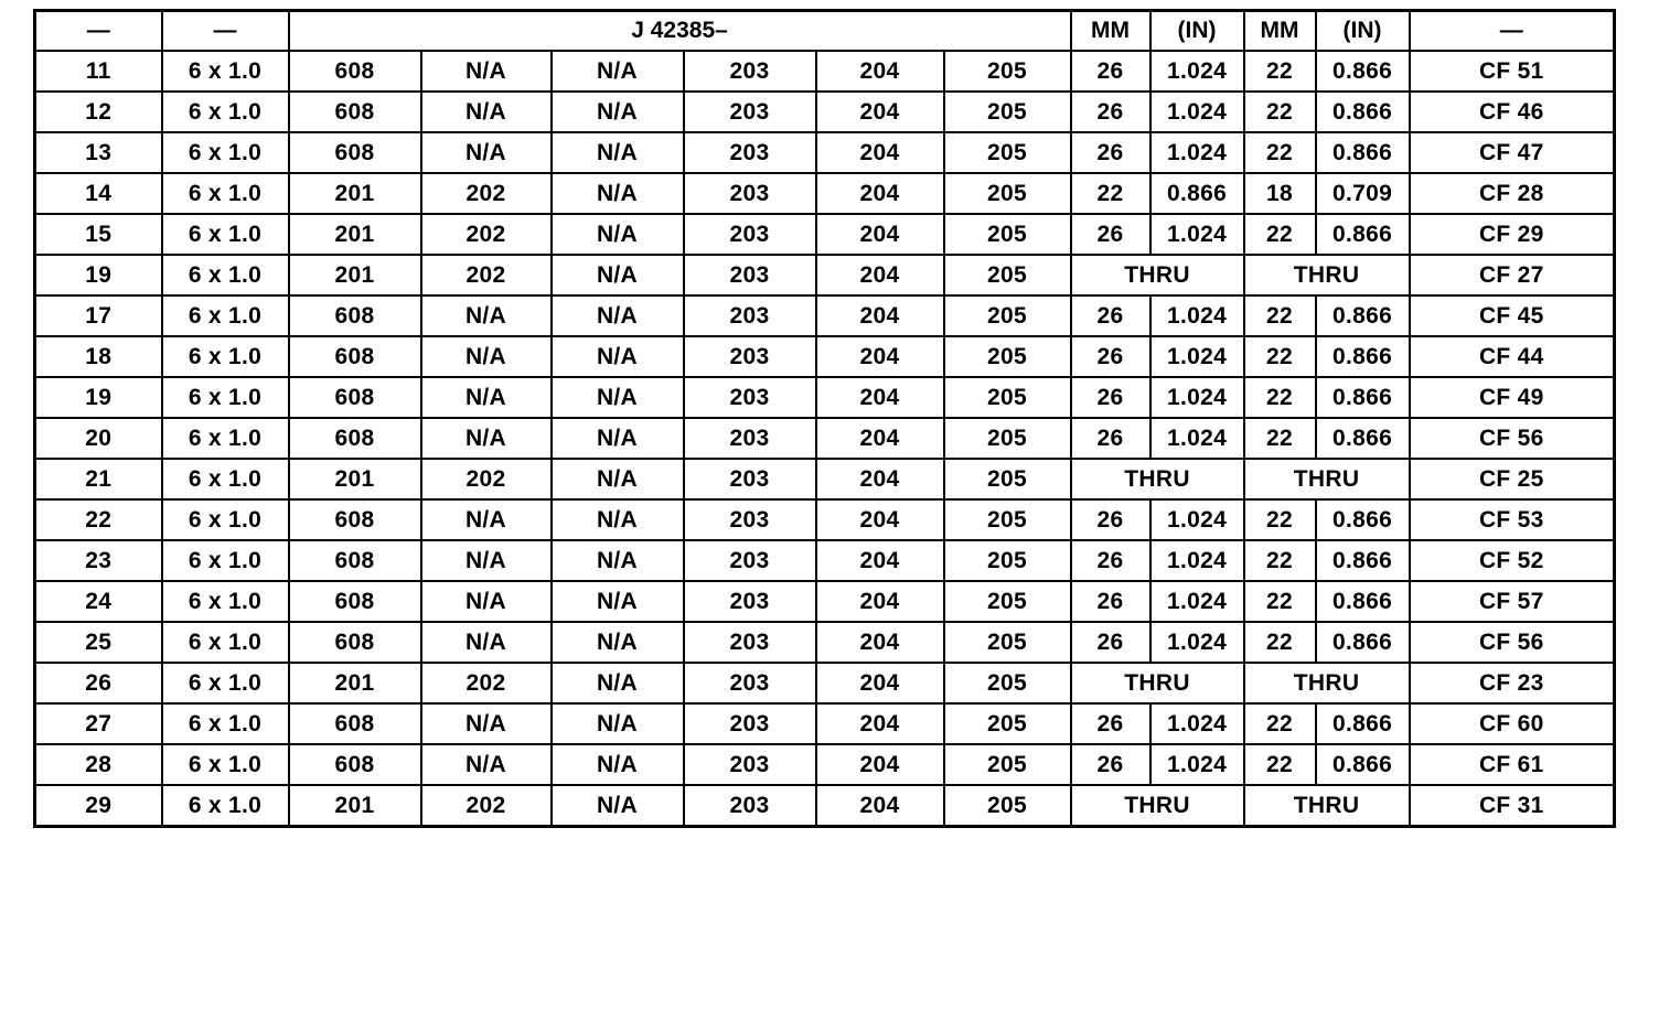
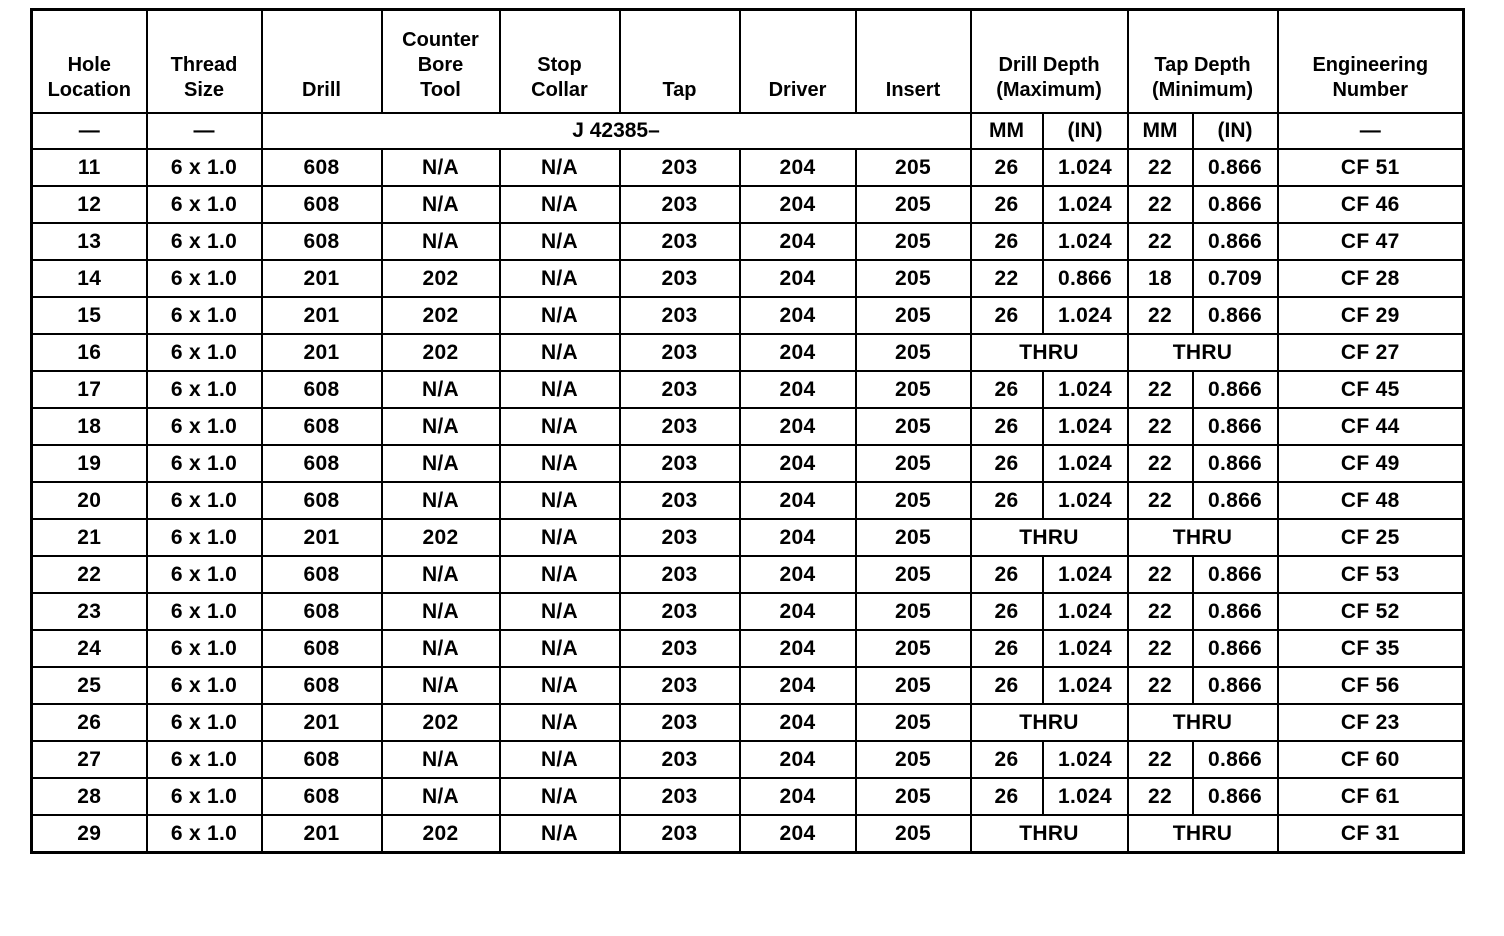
+ Hole Location	Thread Size	Drill	Counter Bore Tool	Stop Collar	Tap	Driver	Insert	Drill Depth (Maximum)	Tap Depth (Minimum)	Engineering Number
  —	—	J 42385–	MM	(IN)	MM	(IN)	—
  11	6 x 1.0	608	N/A	N/A	203	204	205	26	1.024	22	0.866	CF 51
  12	6 x 1.0	608	N/A	N/A	203	204	205	26	1.024	22	0.866	CF 46
  13	6 x 1.0	608	N/A	N/A	203	204	205	26	1.024	22	0.866	CF 47
  14	6 x 1.0	201	202	N/A	203	204	205	22	0.866	18	0.709	CF 28
  15	6 x 1.0	201	202	N/A	203	204	205	26	1.024	22	0.866	CF 29
- 19	6 x 1.0	201	202	N/A	203	204	205	THRU	THRU	CF 27
+ 16	6 x 1.0	201	202	N/A	203	204	205	THRU	THRU	CF 27
  17	6 x 1.0	608	N/A	N/A	203	204	205	26	1.024	22	0.866	CF 45
  18	6 x 1.0	608	N/A	N/A	203	204	205	26	1.024	22	0.866	CF 44
  19	6 x 1.0	608	N/A	N/A	203	204	205	26	1.024	22	0.866	CF 49
- 20	6 x 1.0	608	N/A	N/A	203	204	205	26	1.024	22	0.866	CF 56
+ 20	6 x 1.0	608	N/A	N/A	203	204	205	26	1.024	22	0.866	CF 48
  21	6 x 1.0	201	202	N/A	203	204	205	THRU	THRU	CF 25
  22	6 x 1.0	608	N/A	N/A	203	204	205	26	1.024	22	0.866	CF 53
  23	6 x 1.0	608	N/A	N/A	203	204	205	26	1.024	22	0.866	CF 52
- 24	6 x 1.0	608	N/A	N/A	203	204	205	26	1.024	22	0.866	CF 57
+ 24	6 x 1.0	608	N/A	N/A	203	204	205	26	1.024	22	0.866	CF 35
  25	6 x 1.0	608	N/A	N/A	203	204	205	26	1.024	22	0.866	CF 56
  26	6 x 1.0	201	202	N/A	203	204	205	THRU	THRU	CF 23
  27	6 x 1.0	608	N/A	N/A	203	204	205	26	1.024	22	0.866	CF 60
  28	6 x 1.0	608	N/A	N/A	203	204	205	26	1.024	22	0.866	CF 61
  29	6 x 1.0	201	202	N/A	203	204	205	THRU	THRU	CF 31
